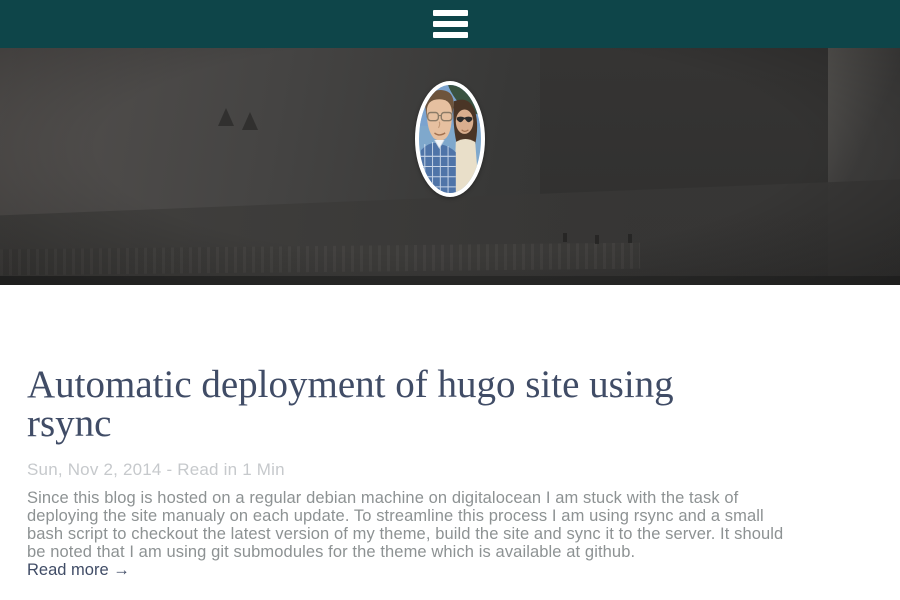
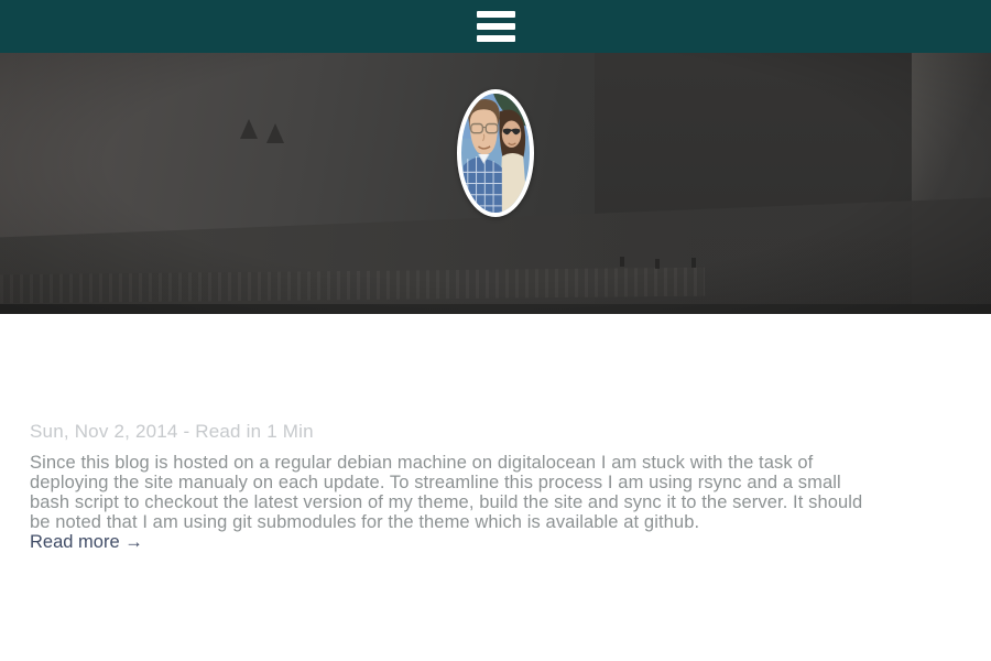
- Automatic deployment of hugo site using
- rsync
  Sun, Nov 2, 2014 - Read in 1 Min
  Since this blog is hosted on a regular debian machine on digitalocean I am stuck with the task of
  deploying the site manualy on each update. To streamline this process I am using rsync and a small
  bash script to checkout the latest version of my theme, build the site and sync it to the server. It should
  be noted that I am using git submodules for the theme which is available at github.
  Read more →
